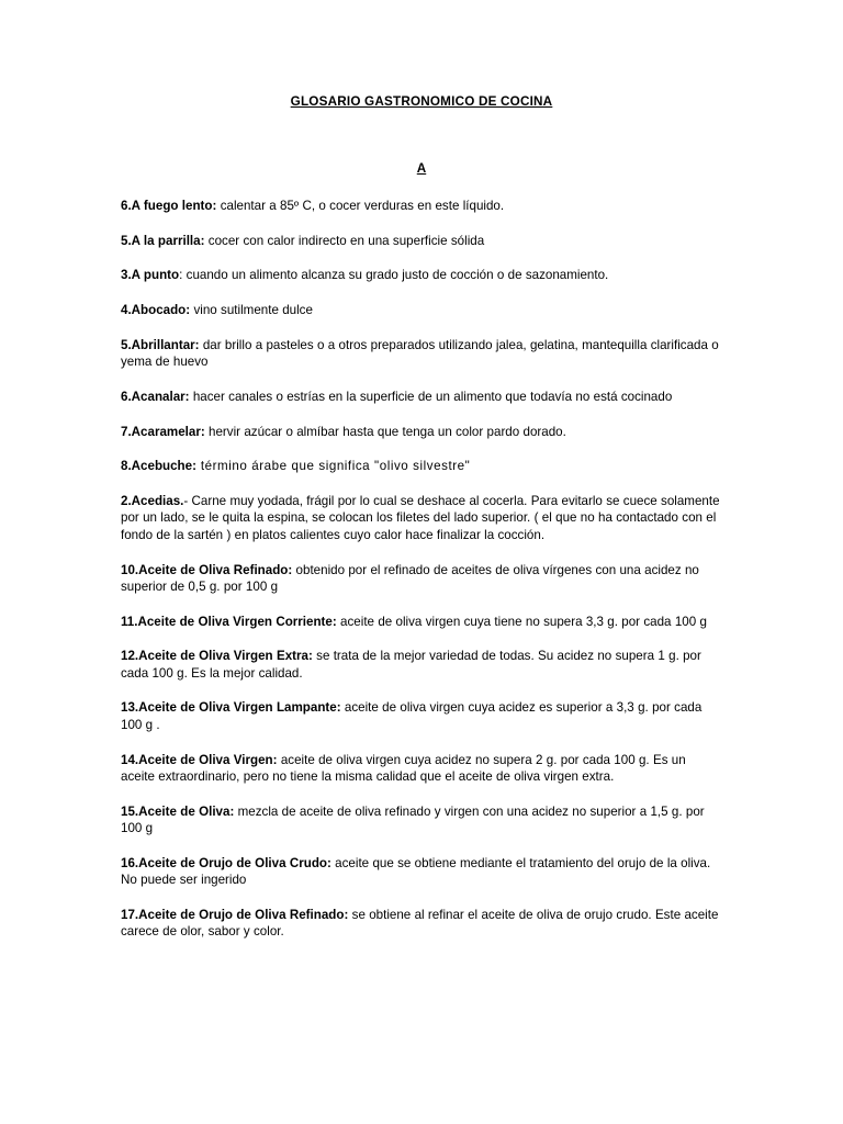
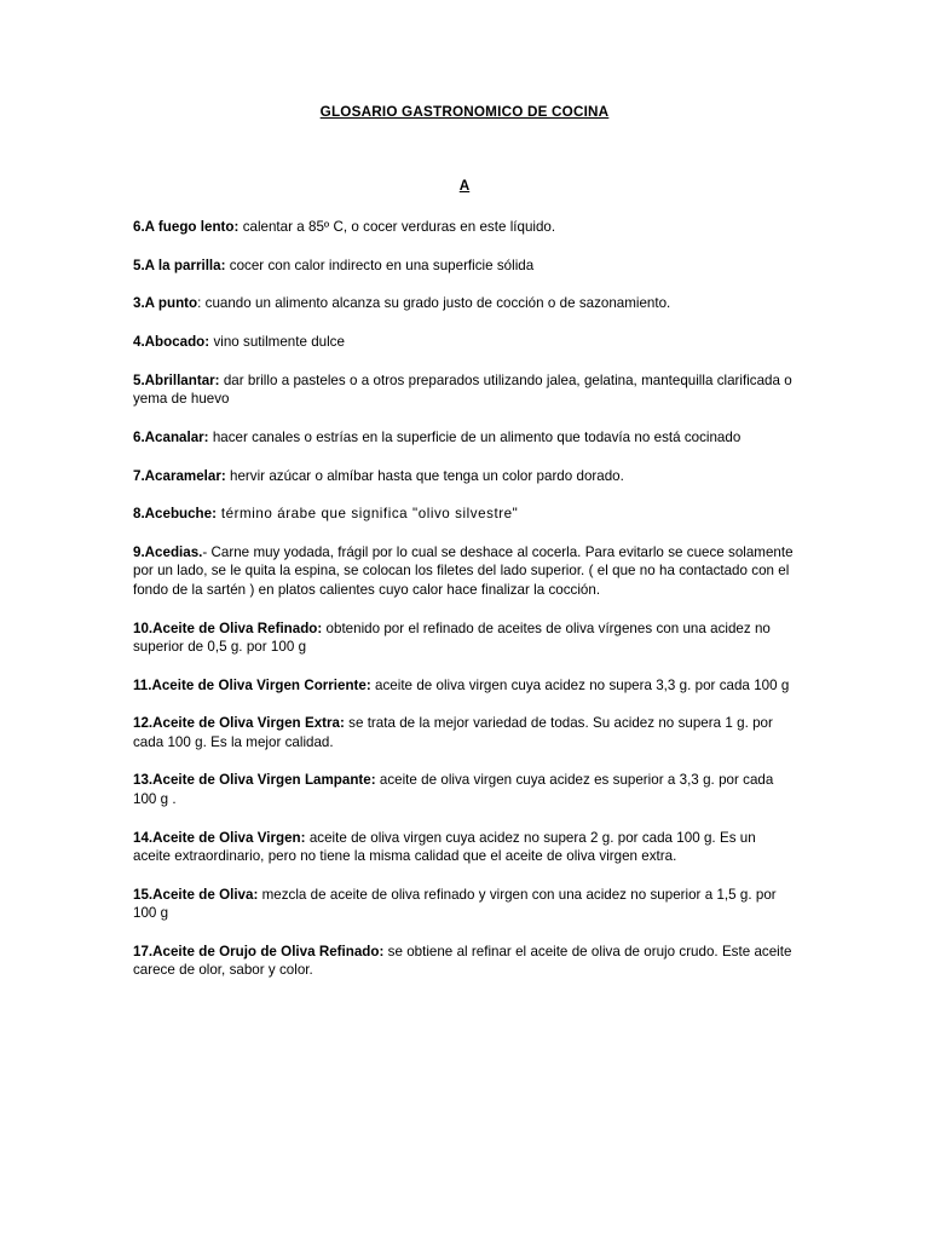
  GLOSARIO GASTRONOMICO DE COCINA
  A
  6.A fuego lento: calentar a 85º C, o cocer verduras en este líquido.
  5.A la parrilla: cocer con calor indirecto en una superficie sólida
  3.A punto: cuando un alimento alcanza su grado justo de cocción o de sazonamiento.
  4.Abocado: vino sutilmente dulce
  5.Abrillantar: dar brillo a pasteles o a otros preparados utilizando jalea, gelatina, mantequilla clarificada o yema de huevo
  6.Acanalar: hacer canales o estrías en la superficie de un alimento que todavía no está cocinado
  7.Acaramelar: hervir azúcar o almíbar hasta que tenga un color pardo dorado.
  8.Acebuche: término árabe que significa "olivo silvestre"
- 2.Acedias.- Carne muy yodada, frágil por lo cual se deshace al cocerla. Para evitarlo se cuece solamente por un lado, se le quita la espina, se colocan los filetes del lado superior. ( el que no ha contactado con el fondo de la sartén ) en platos calientes cuyo calor hace finalizar la cocción.
+ 9.Acedias.- Carne muy yodada, frágil por lo cual se deshace al cocerla. Para evitarlo se cuece solamente por un lado, se le quita la espina, se colocan los filetes del lado superior. ( el que no ha contactado con el fondo de la sartén ) en platos calientes cuyo calor hace finalizar la cocción.
  10.Aceite de Oliva Refinado: obtenido por el refinado de aceites de oliva vírgenes con una acidez no superior de 0,5 g. por 100 g
- 11.Aceite de Oliva Virgen Corriente: aceite de oliva virgen cuya tiene no supera 3,3 g. por cada 100 g
+ 11.Aceite de Oliva Virgen Corriente: aceite de oliva virgen cuya acidez no supera 3,3 g. por cada 100 g
  12.Aceite de Oliva Virgen Extra: se trata de la mejor variedad de todas. Su acidez no supera 1 g. por cada 100 g. Es la mejor calidad.
  13.Aceite de Oliva Virgen Lampante: aceite de oliva virgen cuya acidez es superior a 3,3 g. por cada 100 g .
  14.Aceite de Oliva Virgen: aceite de oliva virgen cuya acidez no supera 2 g. por cada 100 g. Es un aceite extraordinario, pero no tiene la misma calidad que el aceite de oliva virgen extra.
  15.Aceite de Oliva: mezcla de aceite de oliva refinado y virgen con una acidez no superior a 1,5 g. por 100 g
- 16.Aceite de Orujo de Oliva Crudo: aceite que se obtiene mediante el tratamiento del orujo de la oliva. No puede ser ingerido
  17.Aceite de Orujo de Oliva Refinado: se obtiene al refinar el aceite de oliva de orujo crudo. Este aceite carece de olor, sabor y color.
